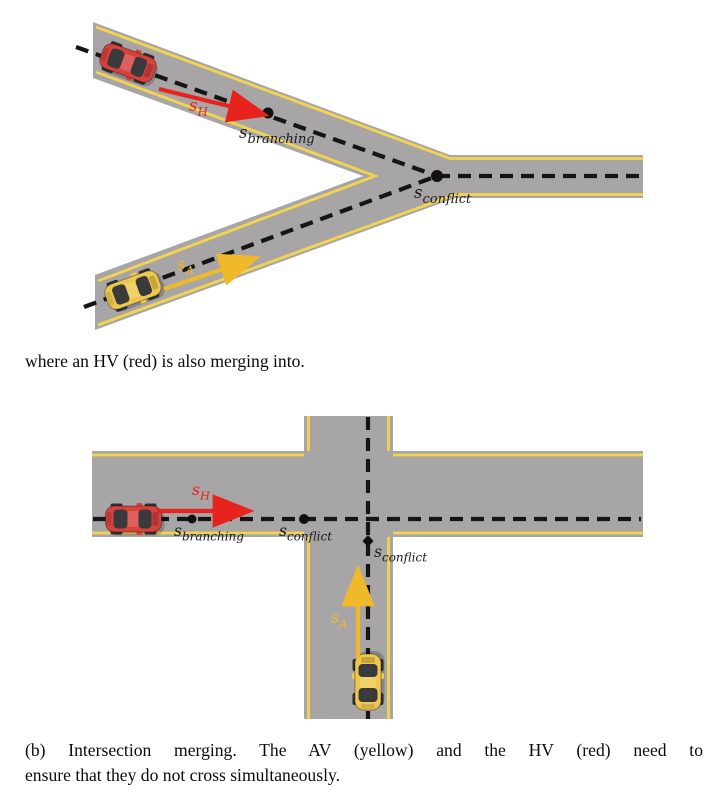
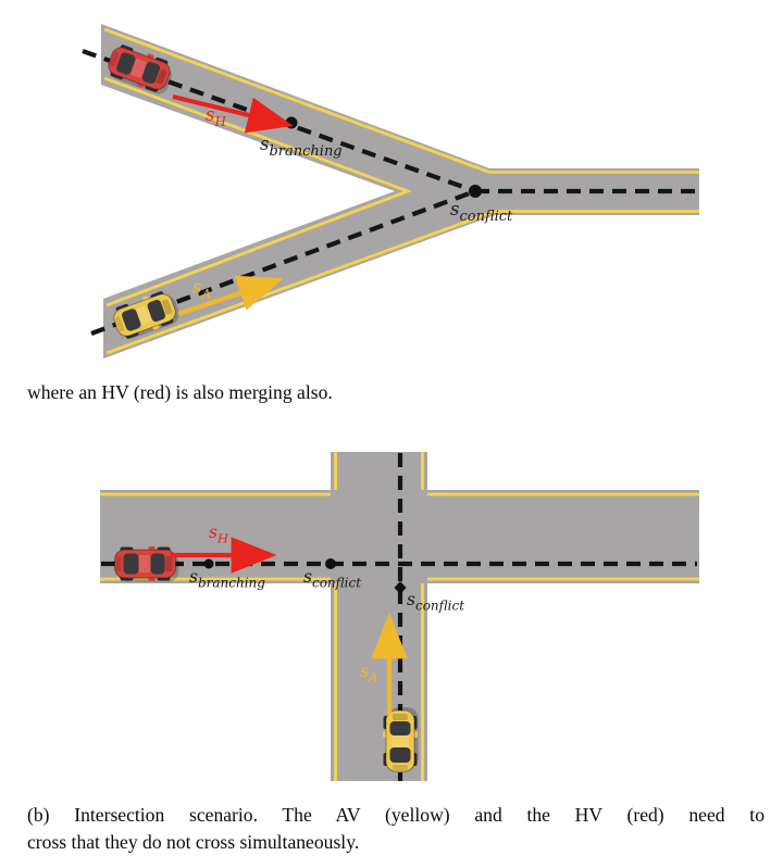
  sH
  sbranching
  sconflict
  sA
- where an HV (red) is also merging into.
+ where an HV (red) is also merging also.
  sH
  sbranching
  sconflict
  sconflict
  sA
- (b) Intersection merging. The AV (yellow) and the HV (red) need to
+ (b) Intersection scenario. The AV (yellow) and the HV (red) need to
- ensure that they do not cross simultaneously.
+ cross that they do not cross simultaneously.
